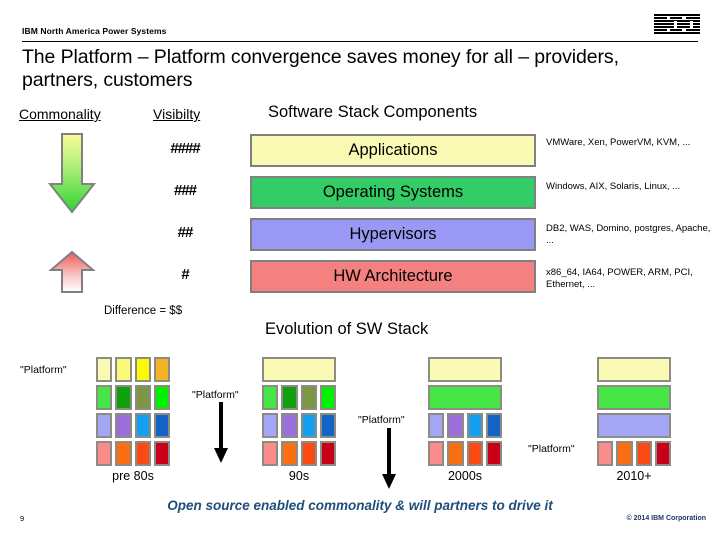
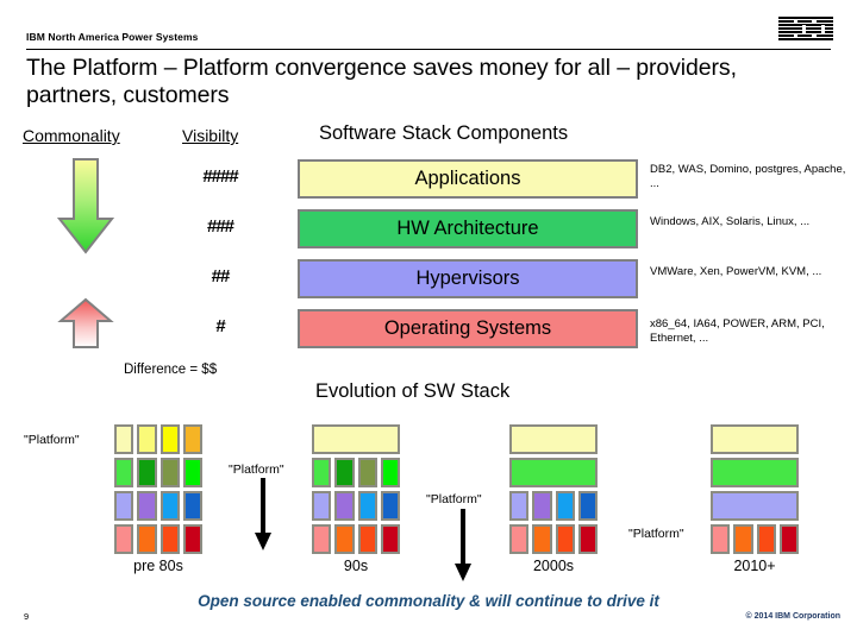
  IBM North America Power Systems
  The Platform – Platform convergence saves money for all – providers, partners, customers
  Commonality
  Visibilty
  Software Stack Components
  ####
  ###
  ##
  #
  Difference = $$
  Applications
- Operating Systems
+ HW Architecture
  Hypervisors
- HW Architecture
+ Operating Systems
- VMWare, Xen, PowerVM, KVM, ...
+ DB2, WAS, Domino, postgres, Apache, ...
  Windows, AIX, Solaris, Linux, ...
- DB2, WAS, Domino, postgres, Apache, ...
+ VMWare, Xen, PowerVM, KVM, ...
  x86_64, IA64, POWER, ARM, PCI, Ethernet, ...
  Evolution of SW Stack
  pre 80s
  90s
  2000s
  2010+
  "Platform"
  "Platform"
  "Platform"
  "Platform"
- Open source enabled commonality & will partners to drive it
+ Open source enabled commonality & will continue to drive it
  9
